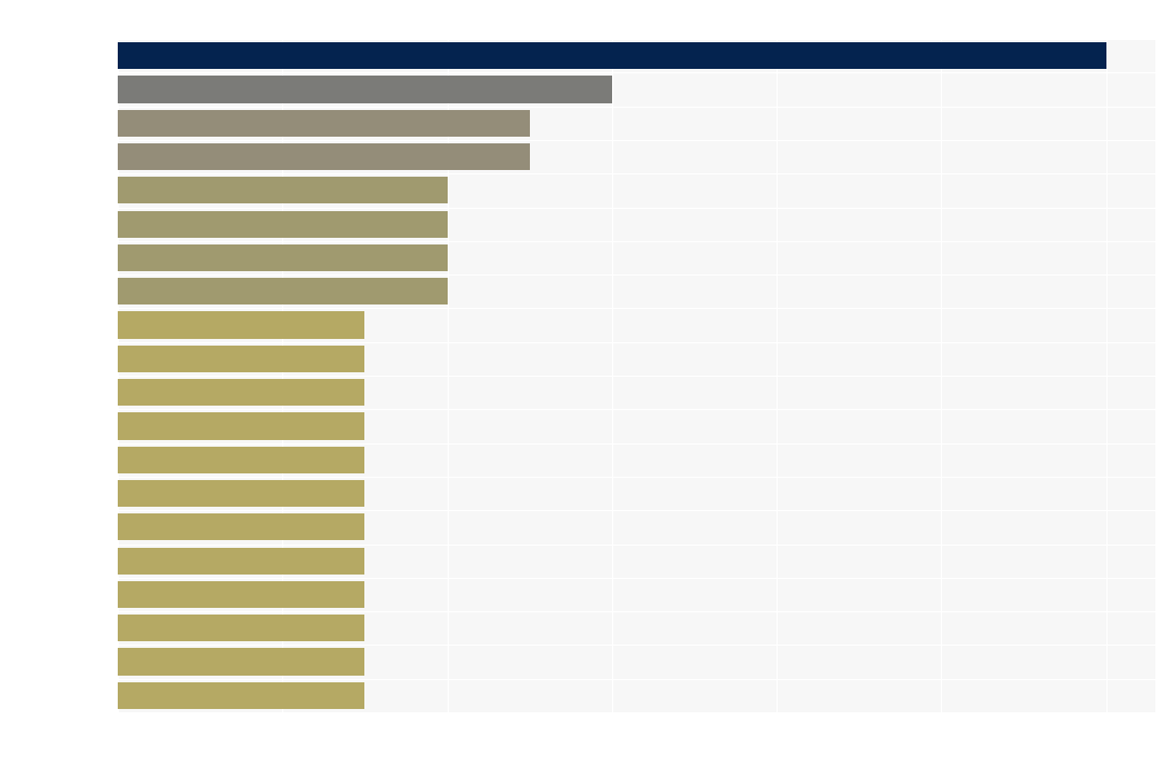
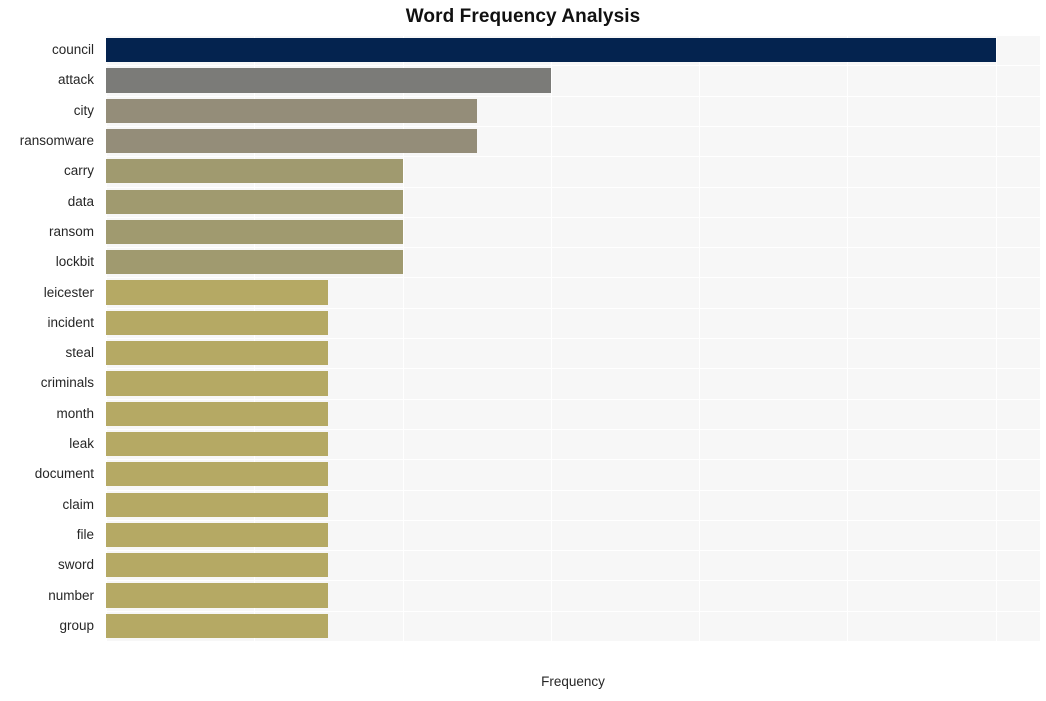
+ Word Frequency Analysis
+ council
+ attack
+ city
+ ransomware
+ carry
+ data
+ ransom
+ lockbit
+ leicester
+ incident
+ steal
+ criminals
+ month
+ leak
+ document
+ claim
+ file
+ sword
+ number
+ group
+ Frequency
